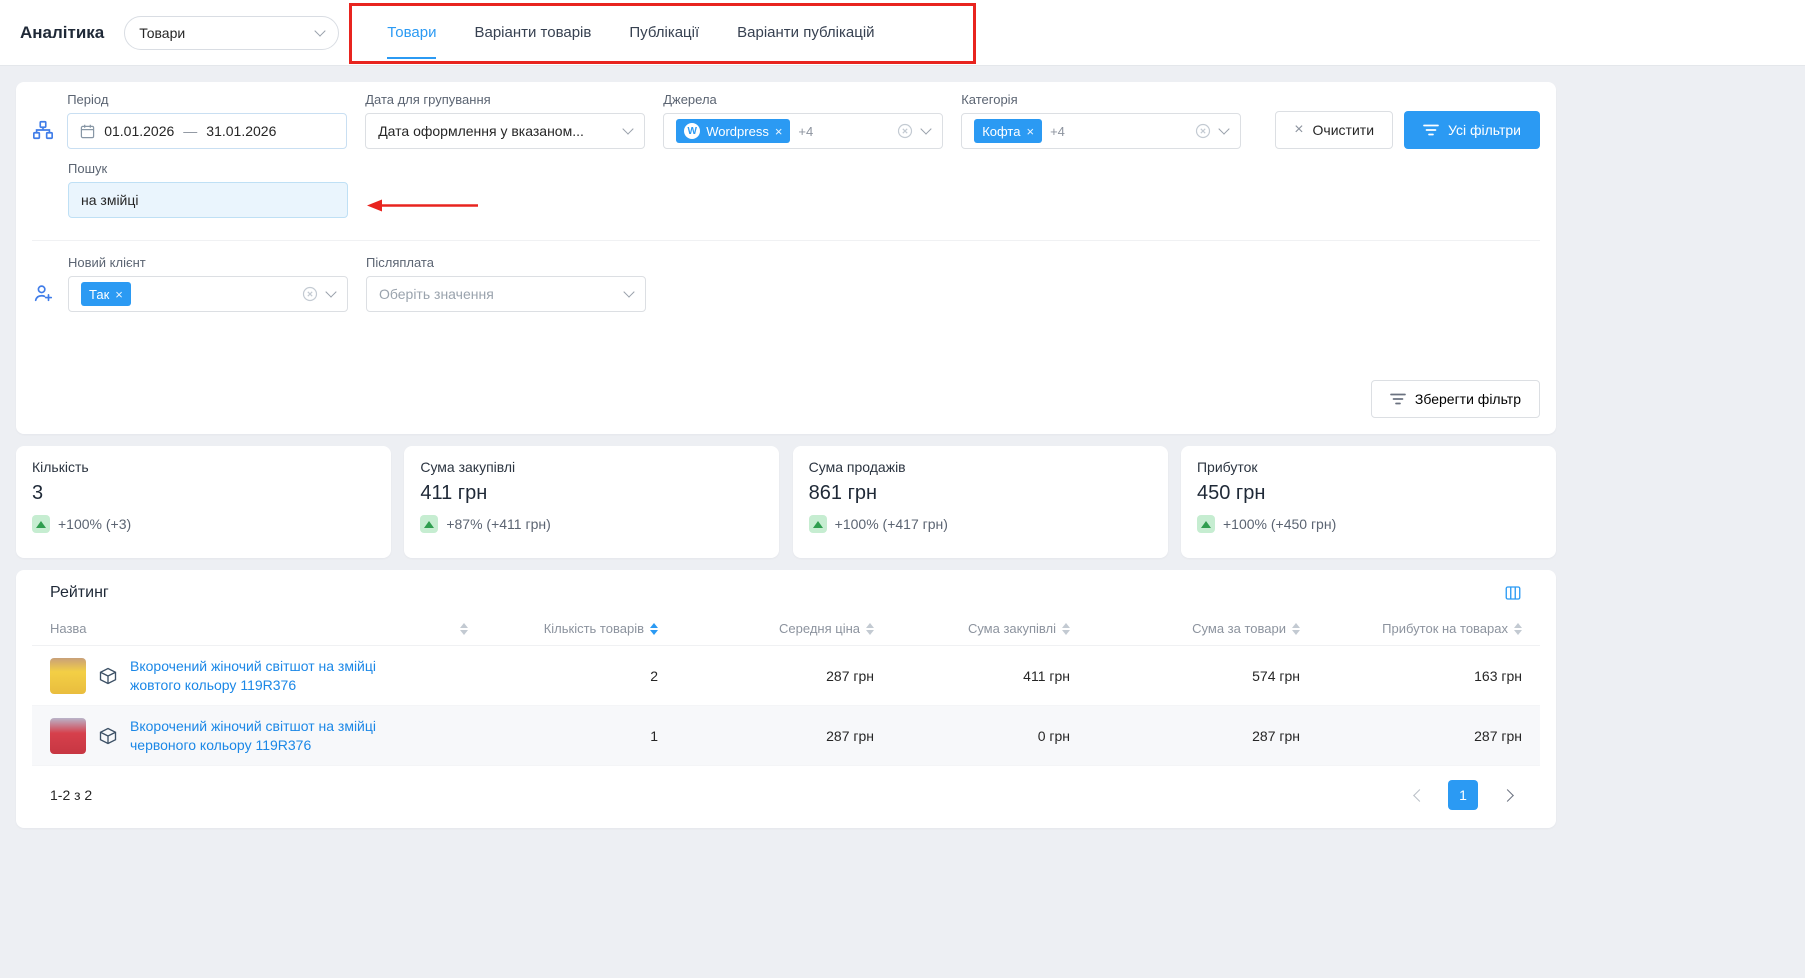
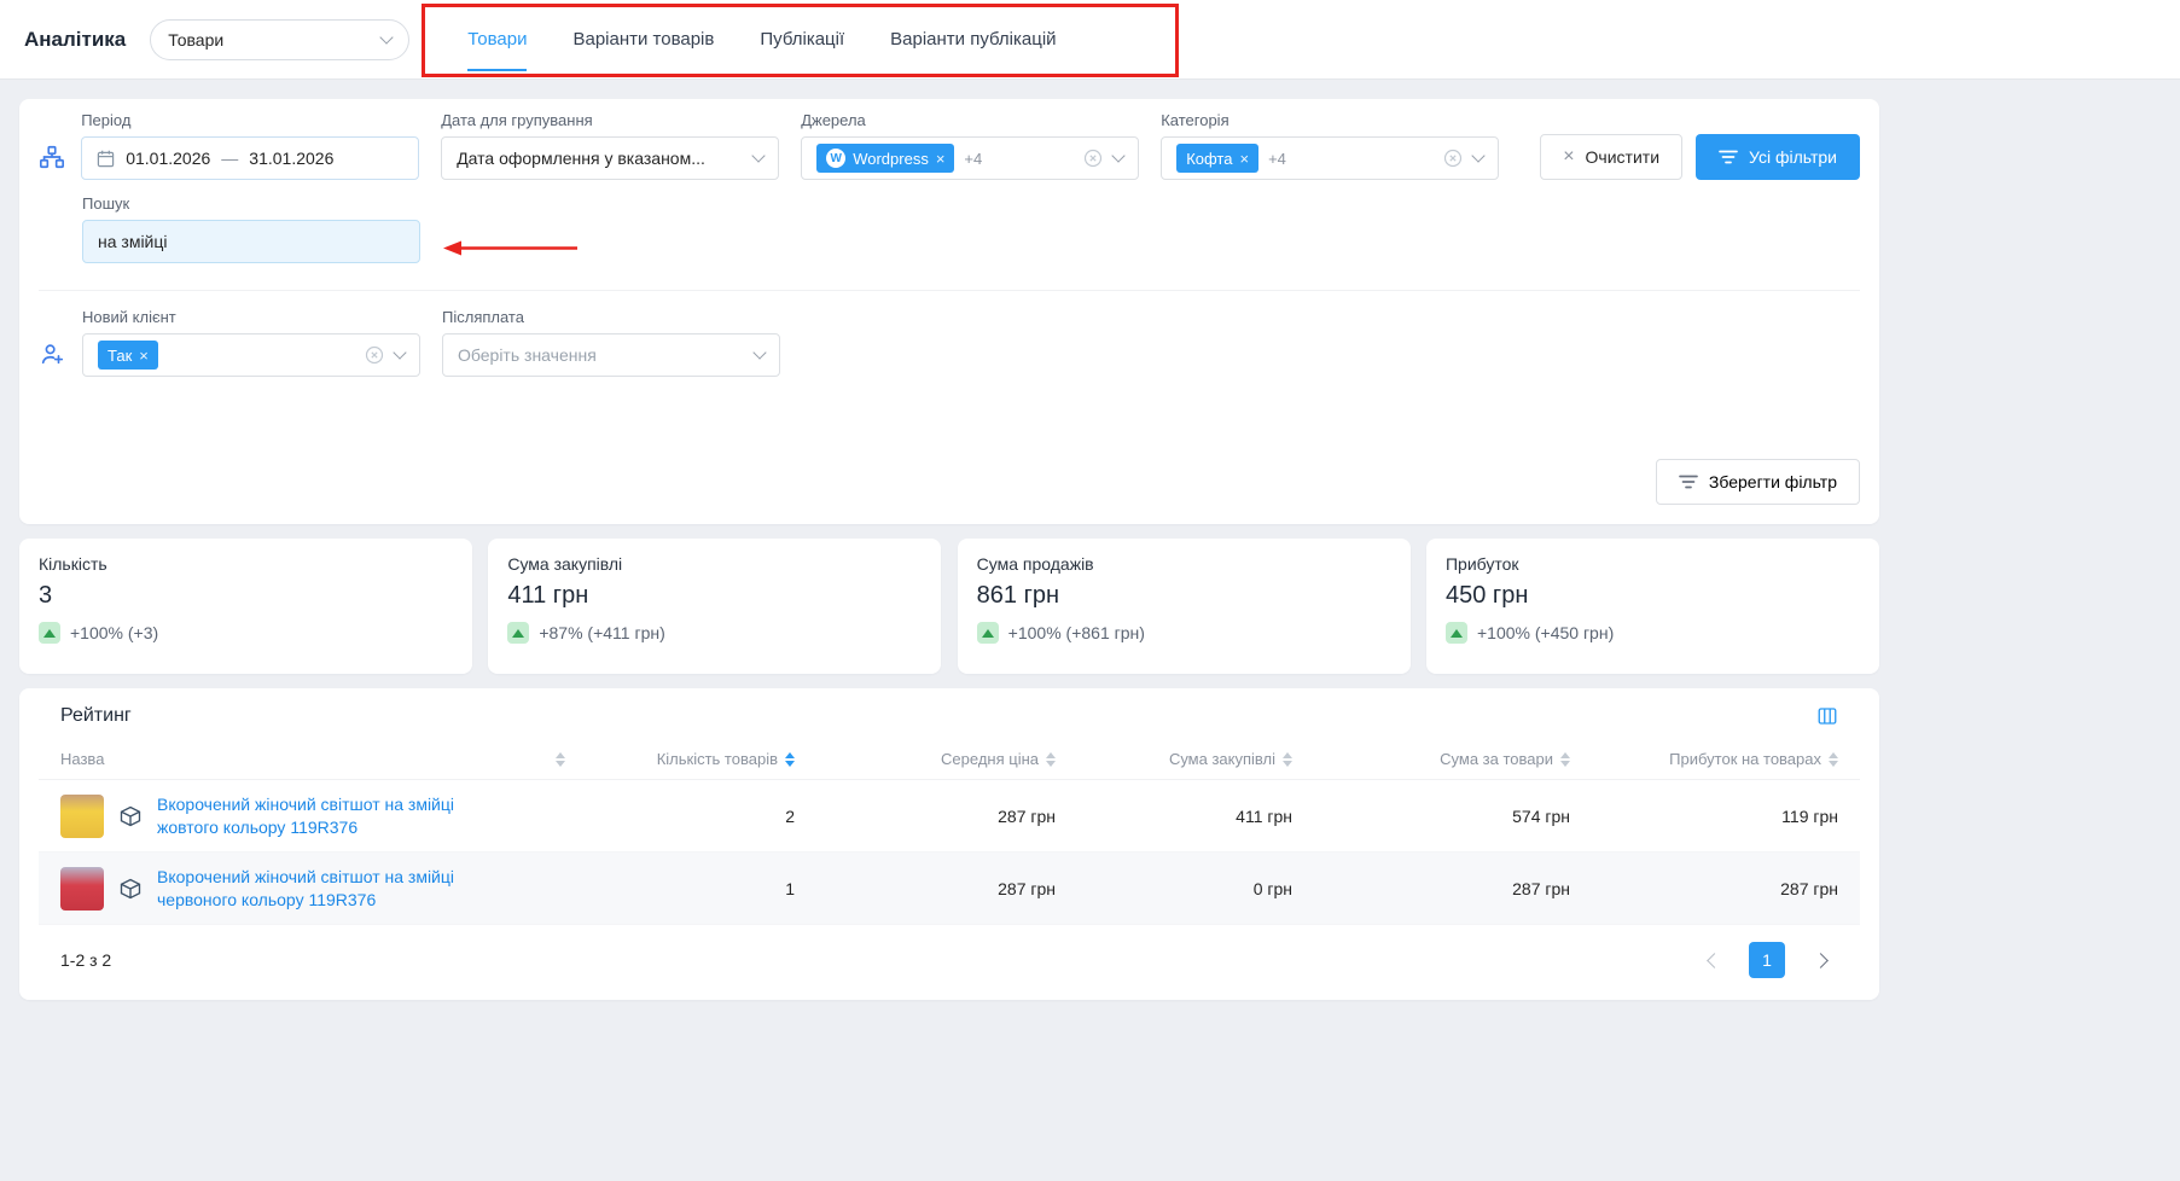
  Аналітика
  Товари
  Товари
  Варіанти товарів
  Публікації
  Варіанти публікацій
  Період
  01.01.2026
  —
  31.01.2026
  Дата для групування
  Дата оформлення у вказаном...
  Джерела
  W
  Wordpress
  ×
  +4
  Категорія
  Кофта
  ×
  +4
  ×
  Очистити
  Усі фільтри
  Пошук
  на змійці
  Новий клієнт
  Так
  ×
  Післяплата
  Оберіть значення
  Зберегти фільтр
  Кількість
  3
  +100% (+3)
  Сума закупівлі
  411 грн
  +87% (+411 грн)
  Сума продажів
  861 грн
- +100% (+417 грн)
+ +100% (+861 грн)
  Прибуток
  450 грн
  +100% (+450 грн)
  Рейтинг
  Назва
  Кількість товарів
  Середня ціна
  Сума закупівлі
  Сума за товари
  Прибуток на товарах
  Вкорочений жіночий світшот на змійці жовтого кольору 119R376
  2
  287 грн
  411 грн
  574 грн
- 163 грн
+ 119 грн
  Вкорочений жіночий світшот на змійці червоного кольору 119R376
  1
  287 грн
  0 грн
  287 грн
  287 грн
  1-2 з 2
  1
